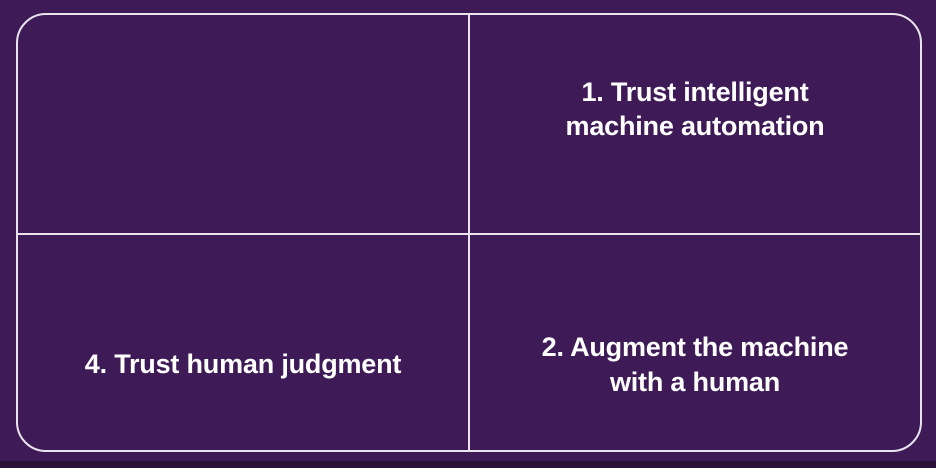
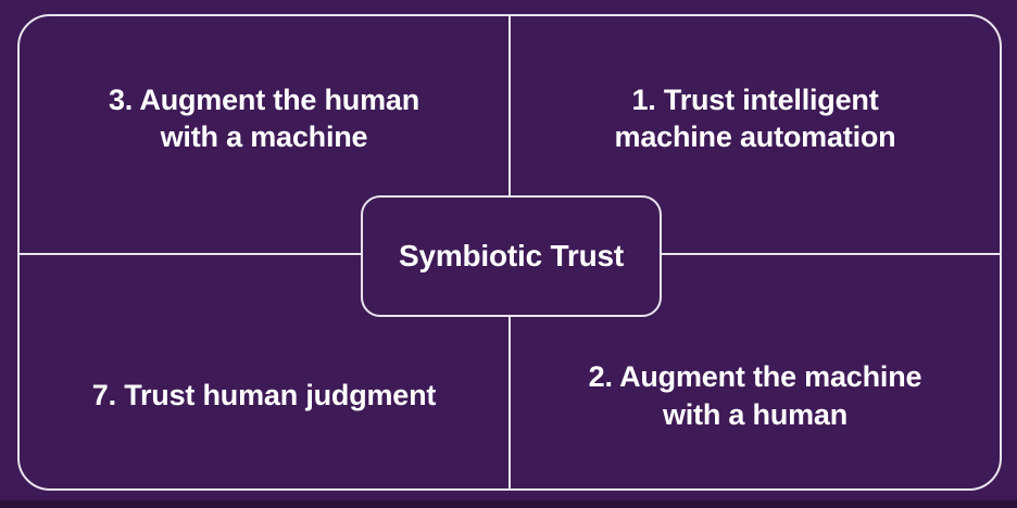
+ 3. Augment the human
+ with a machine
  1. Trust intelligent
  machine automation
- 4. Trust human judgment
+ 7. Trust human judgment
  2. Augment the machine
  with a human
+ Symbiotic Trust
